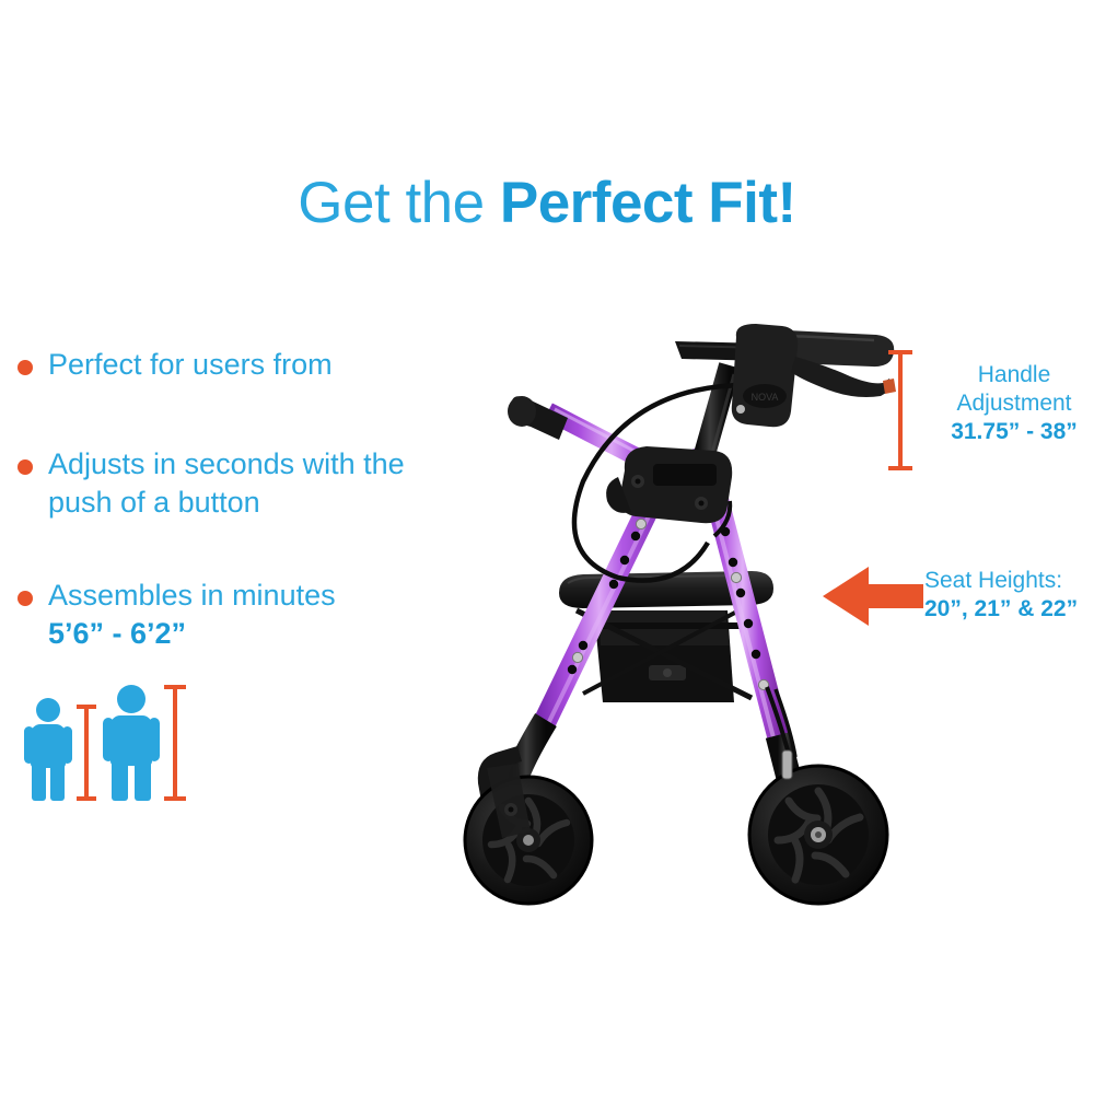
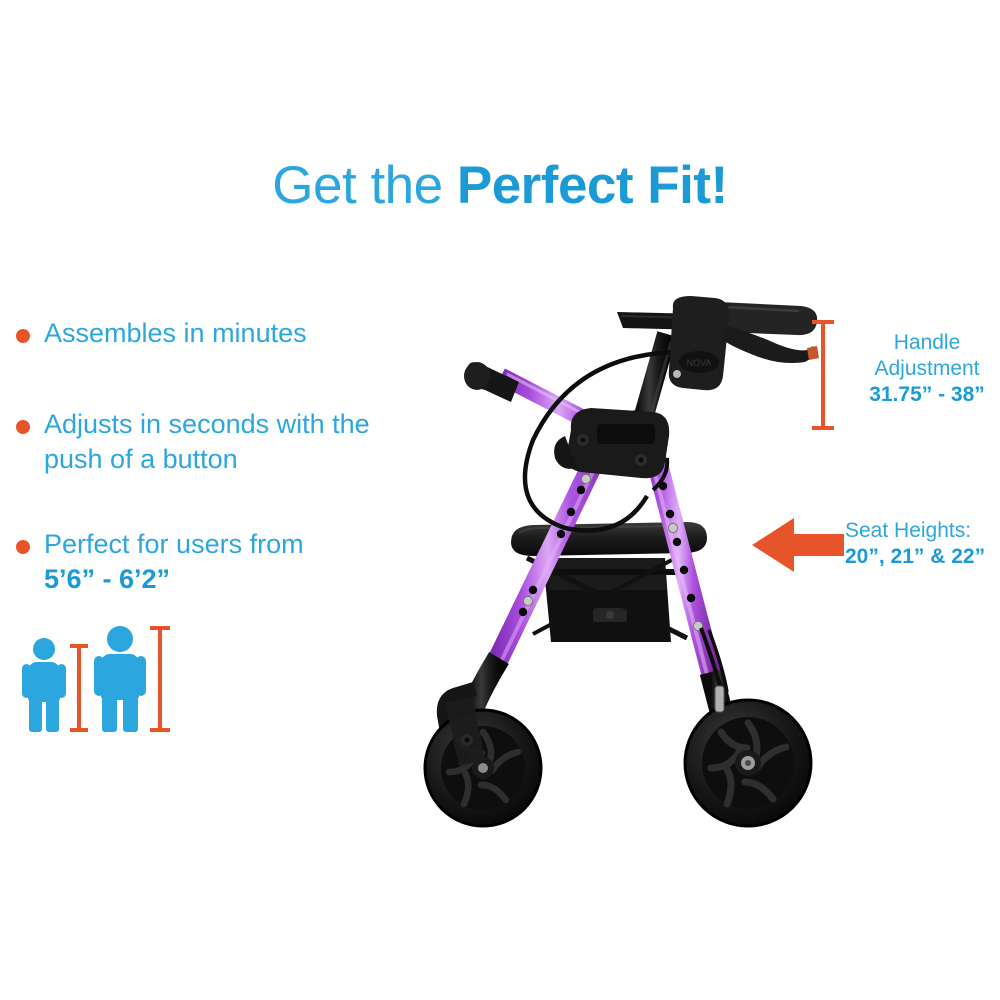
  Get the Perfect Fit!
- Perfect for users from
+ Assembles in minutes
  Adjusts in seconds with the push of a button
- Assembles in minutes
+ Perfect for users from
  5’6” - 6’2”
  NOVA
  Handle
  Adjustment
  31.75” - 38”
  Seat Heights:
  20”, 21” & 22”
